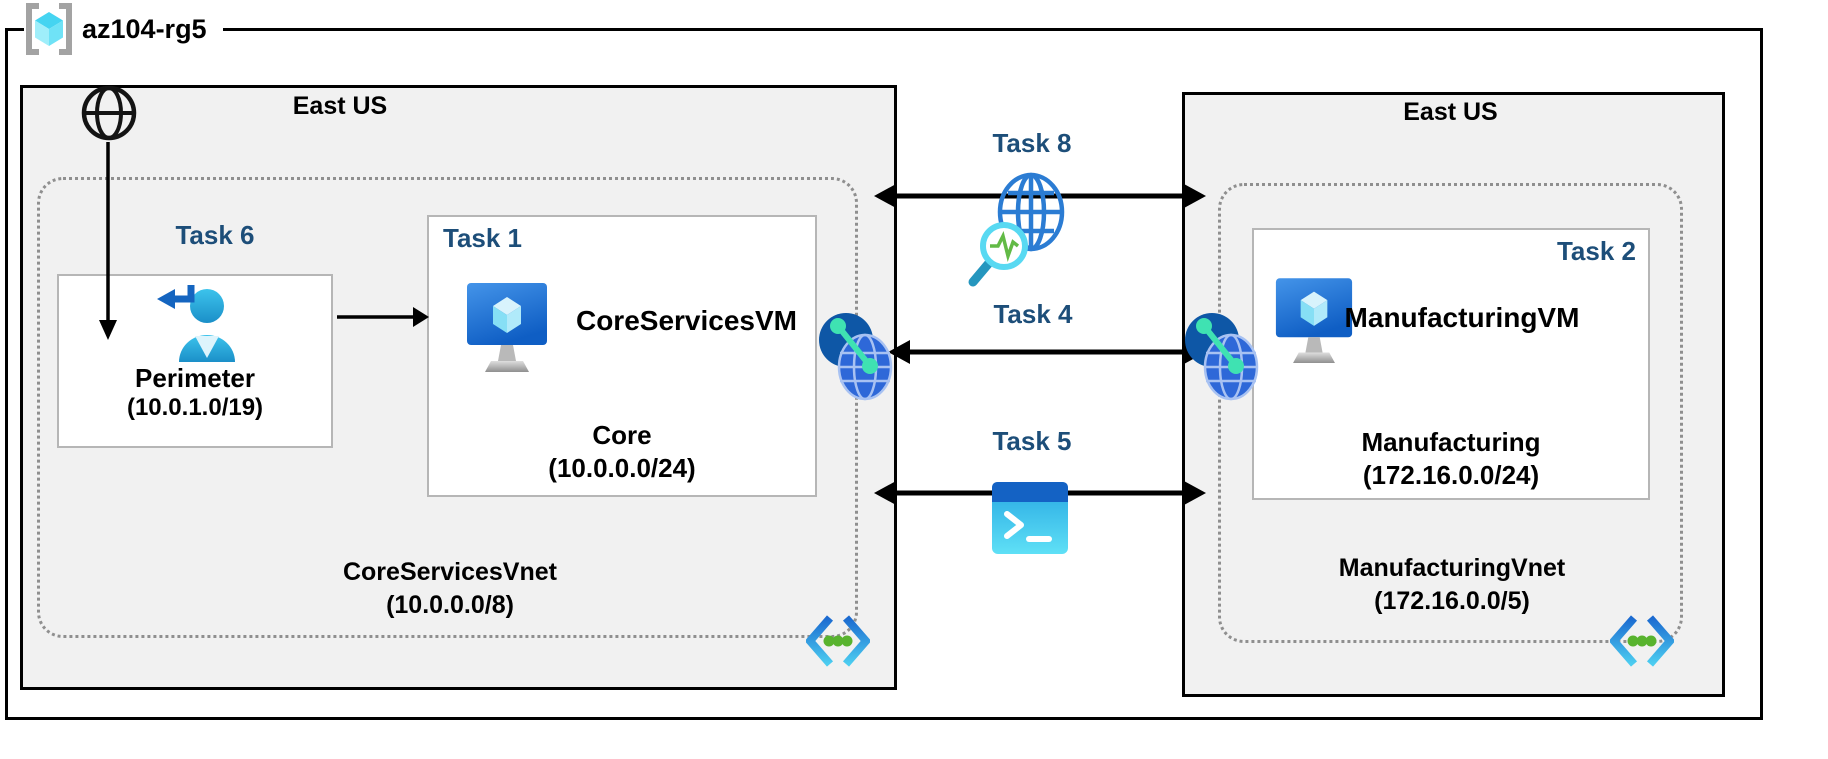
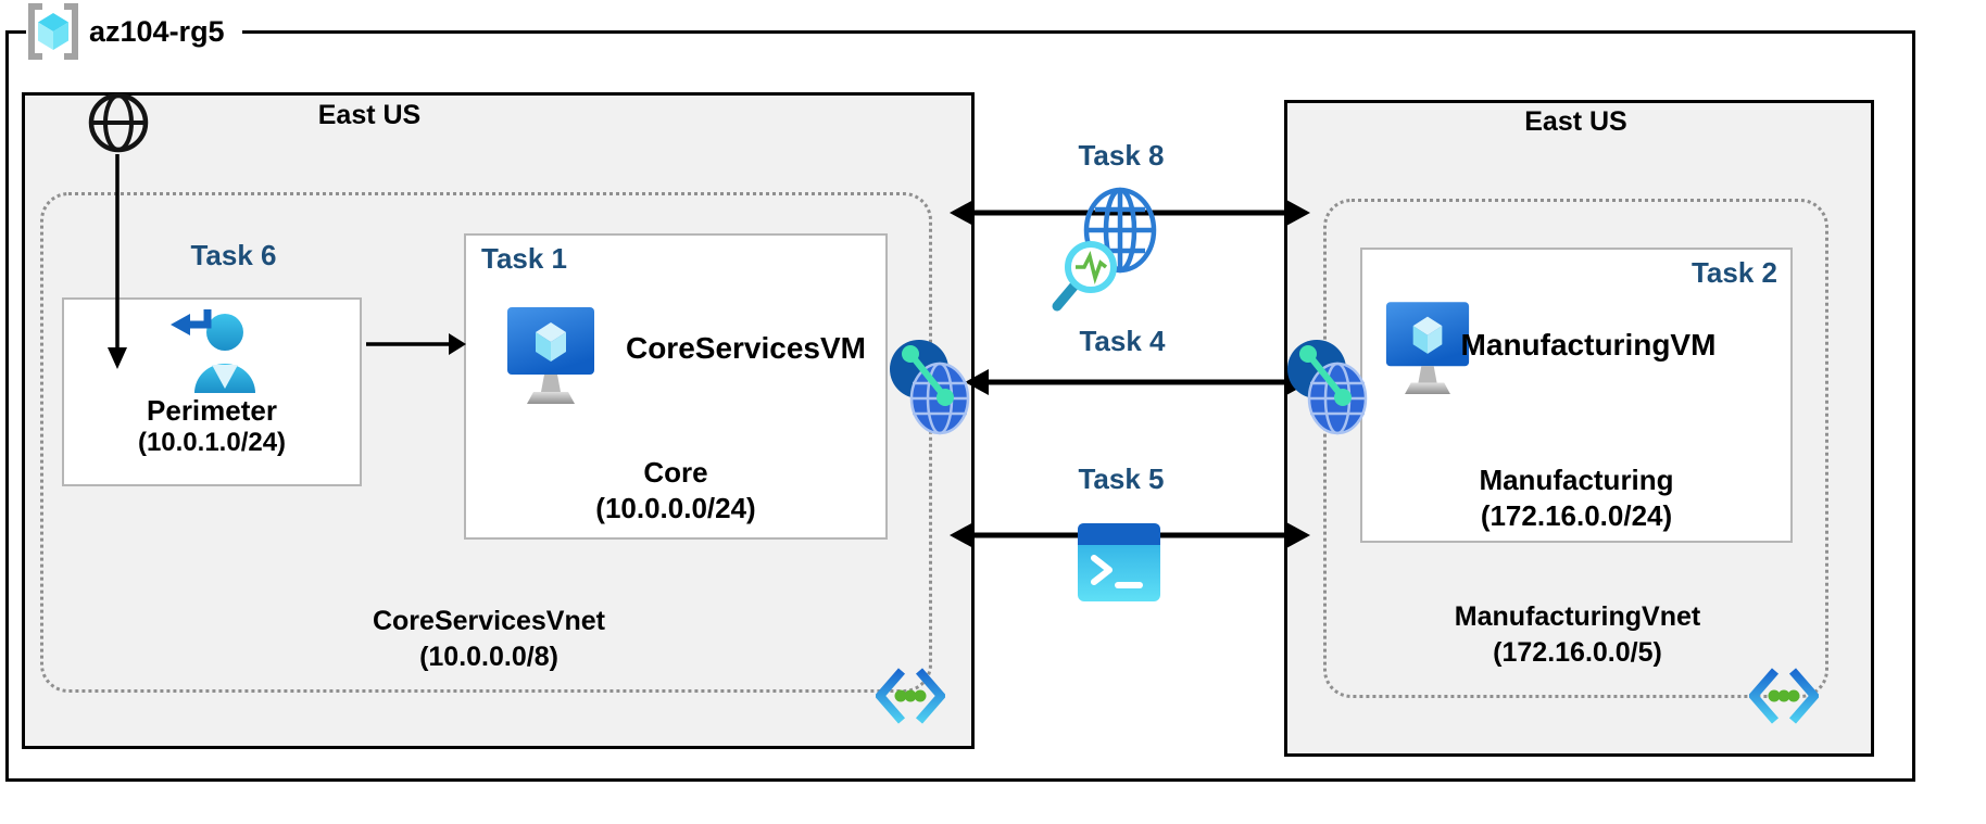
  az104-rg5
  East US
  Task 6
  Perimeter
- (10.0.1.0/19)
+ (10.0.1.0/24)
  Task 1
  CoreServicesVM
  Core
  (10.0.0.0/24)
  CoreServicesVnet
  (10.0.0.0/8)
  East US
  Task 2
  ManufacturingVM
  Manufacturing
  (172.16.0.0/24)
  ManufacturingVnet
  (172.16.0.0/5)
  Task 8
  Task 4
  Task 5
